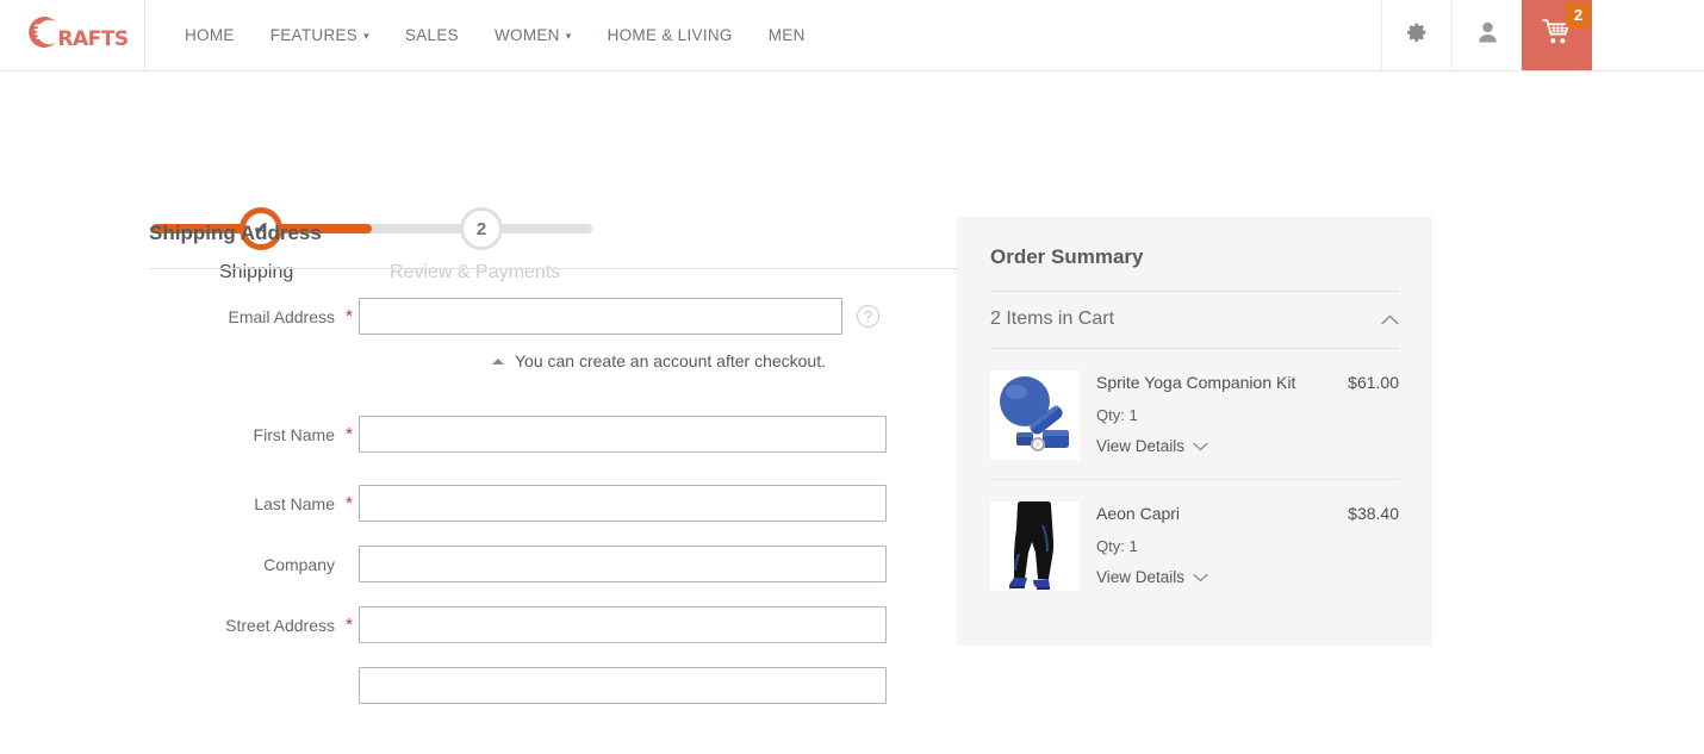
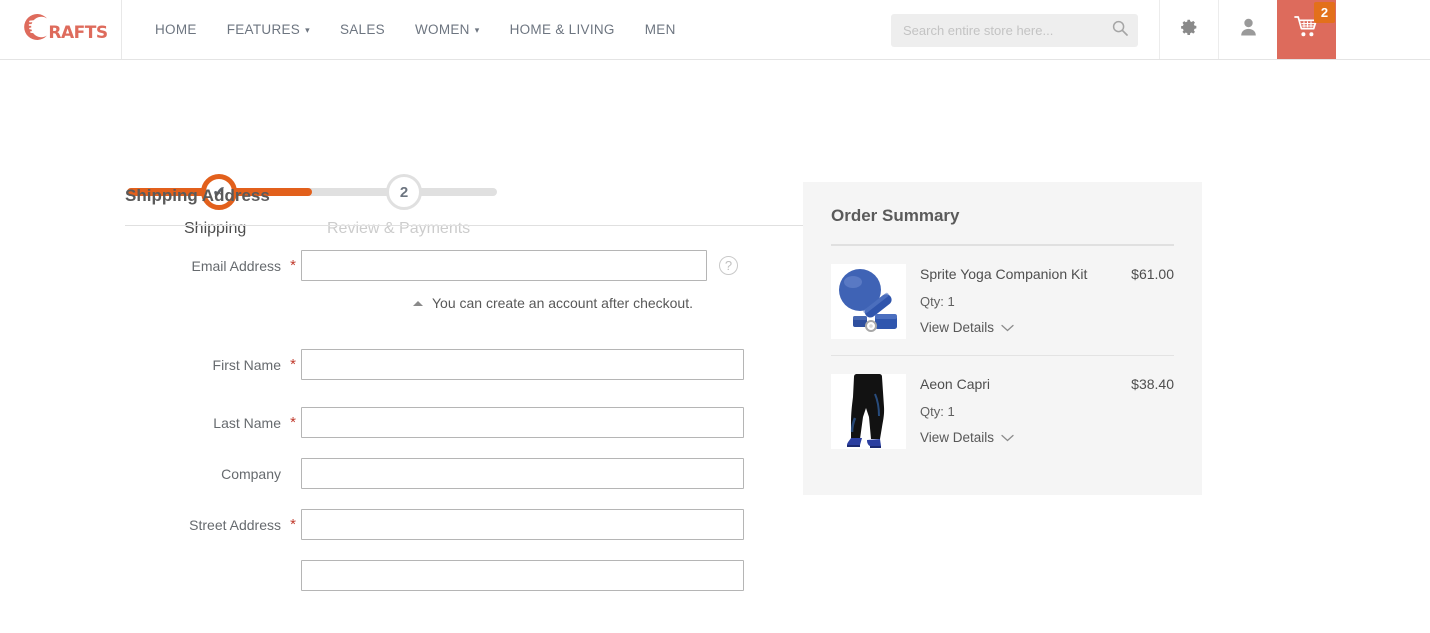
  rafts
  HOME
  FEATURES
  ▾
  SALES
  WOMEN
  ▾
  HOME & LIVING
  MEN
+ Search entire store here...
  2
  ✔
  Shipping
  2
  Review & Payments
  Shipping Address
  Email Address
  *
  ?
  You can create an account after checkout.
  First Name
  *
  Last Name
  *
  Company
  Street Address
  *
  Order Summary
- 2 Items in Cart
  Sprite Yoga Companion Kit
  $61.00
  Qty: 1
  View Details
  Aeon Capri
  $38.40
  Qty: 1
  View Details
